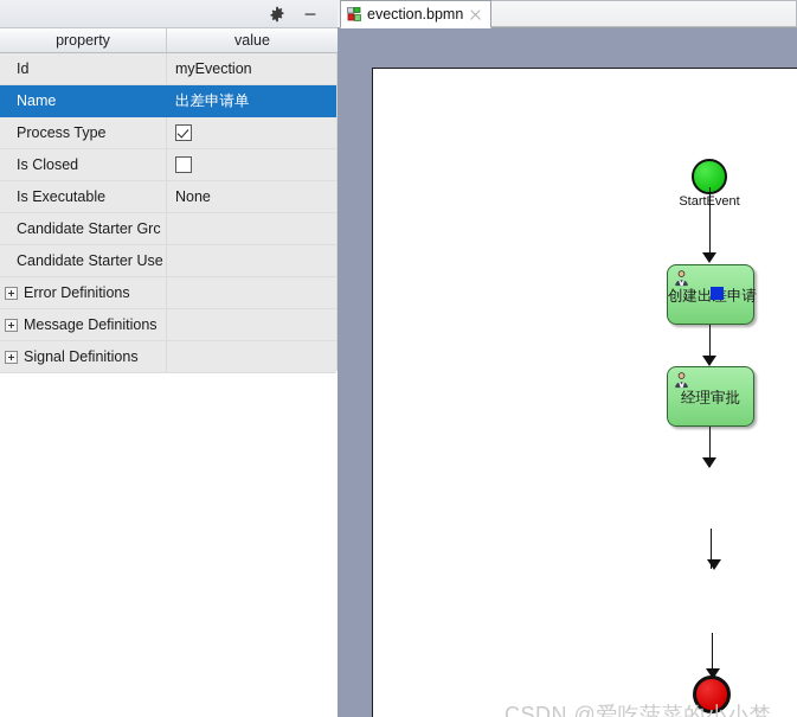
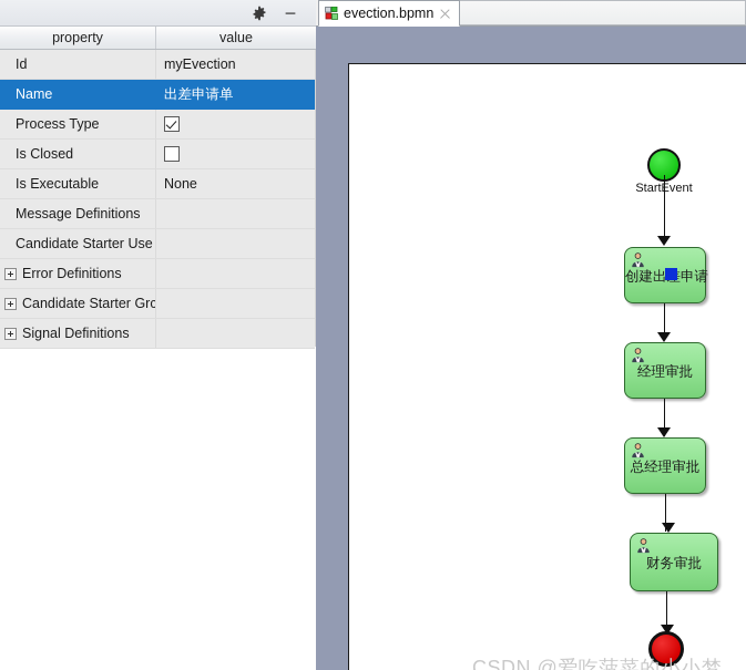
  property
  value
  Id
  myEvection
  Name
  出差申请单
  Process Type
  Is Closed
  Is Executable
  None
- Candidate Starter Grc
+ Message Definitions
  Candidate Starter Use
  Error Definitions
- Message Definitions
+ Candidate Starter Grc
  Signal Definitions
  evection.bpmn
  StartEvent
  创建出申请
  经理审批
+ 总经理审批
+ 财务审批
  CSDN @爱吃菠菜的小小梦
